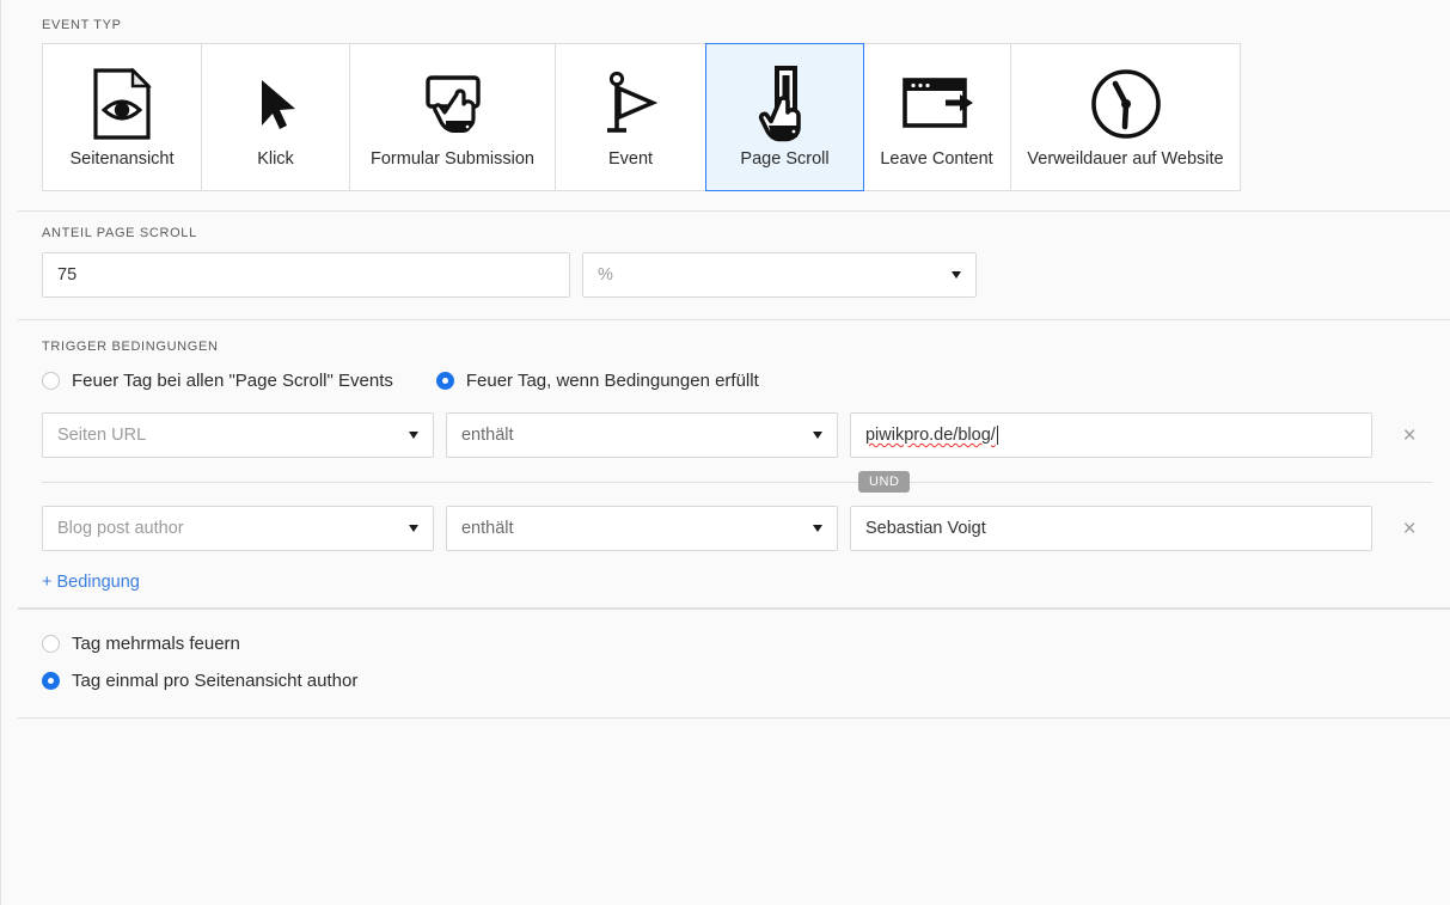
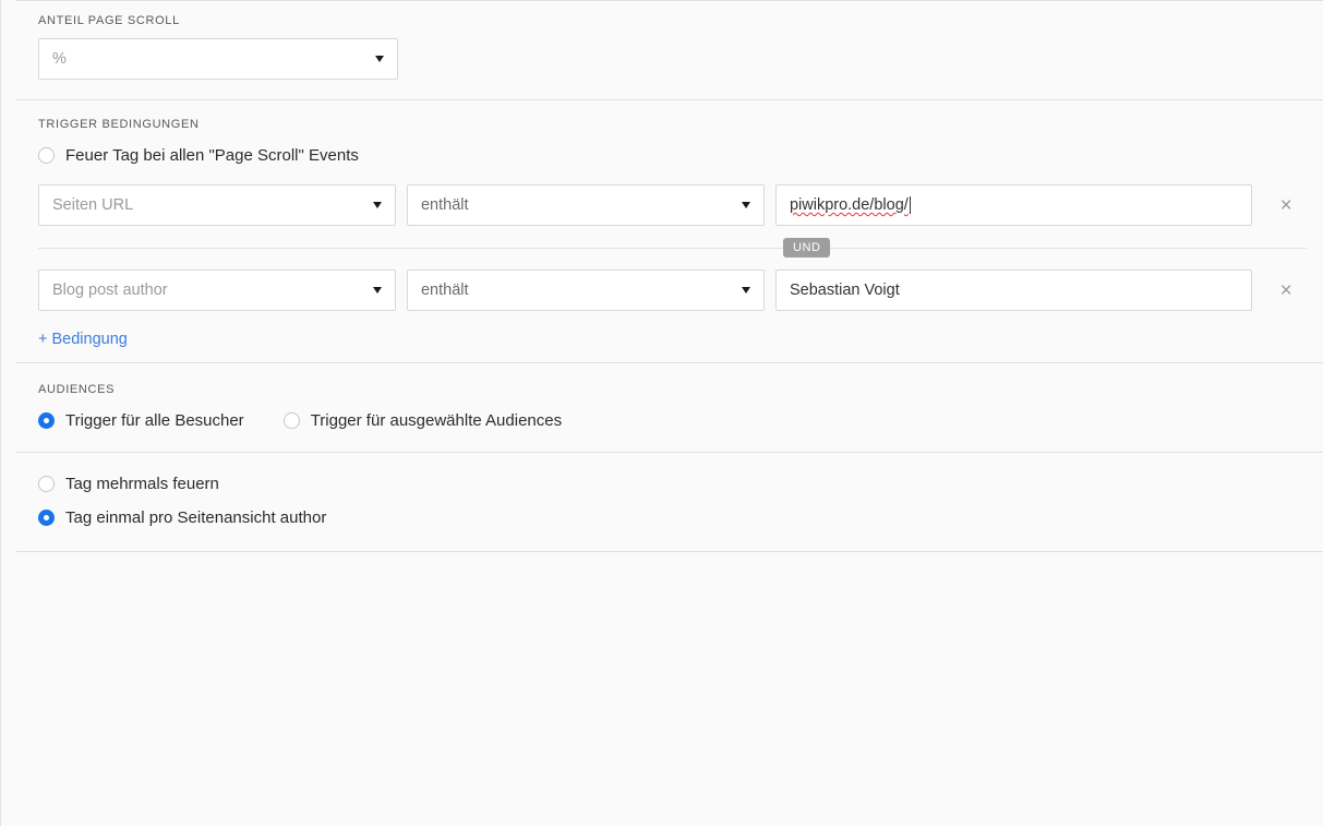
- EVENT TYP
- Seitenansicht
- Klick
- Formular Submission
- Event
- Page Scroll
- Leave Content
- Verweildauer auf Website
  ANTEIL PAGE SCROLL
- 75
  %
  TRIGGER BEDINGUNGEN
  Feuer Tag bei allen "Page Scroll" Events
- Feuer Tag, wenn Bedingungen erfüllt
  Seiten URL
  enthält
  piwikpro.de/blog/
  ×
  UND
  Blog post author
  enthält
  Sebastian Voigt
  ×
  + Bedingung
+ AUDIENCES
+ Trigger für alle Besucher
+ Trigger für ausgewählte Audiences
  Tag mehrmals feuern
  Tag einmal pro Seitenansicht author
